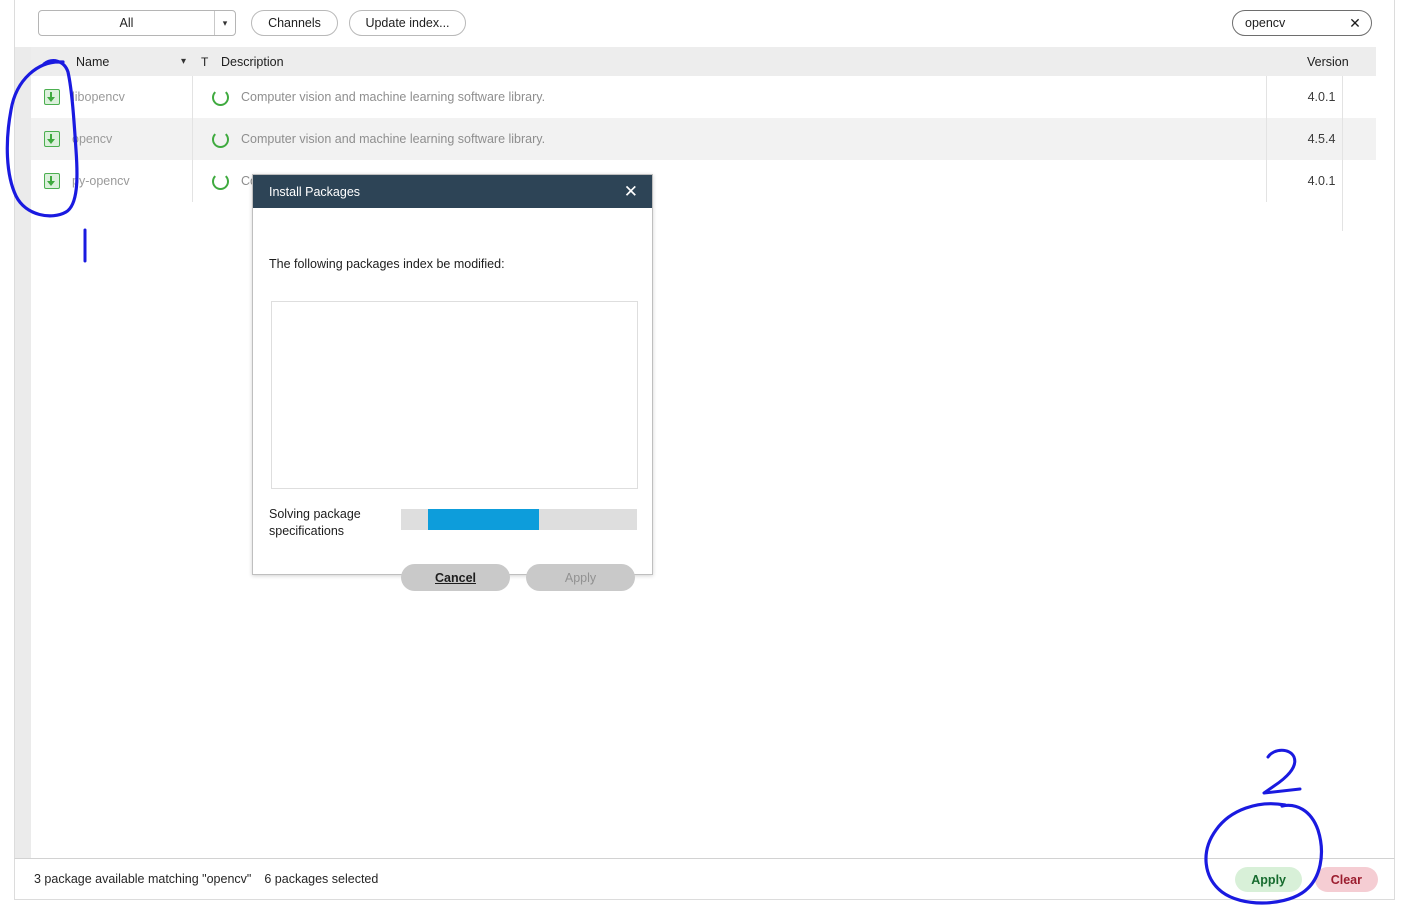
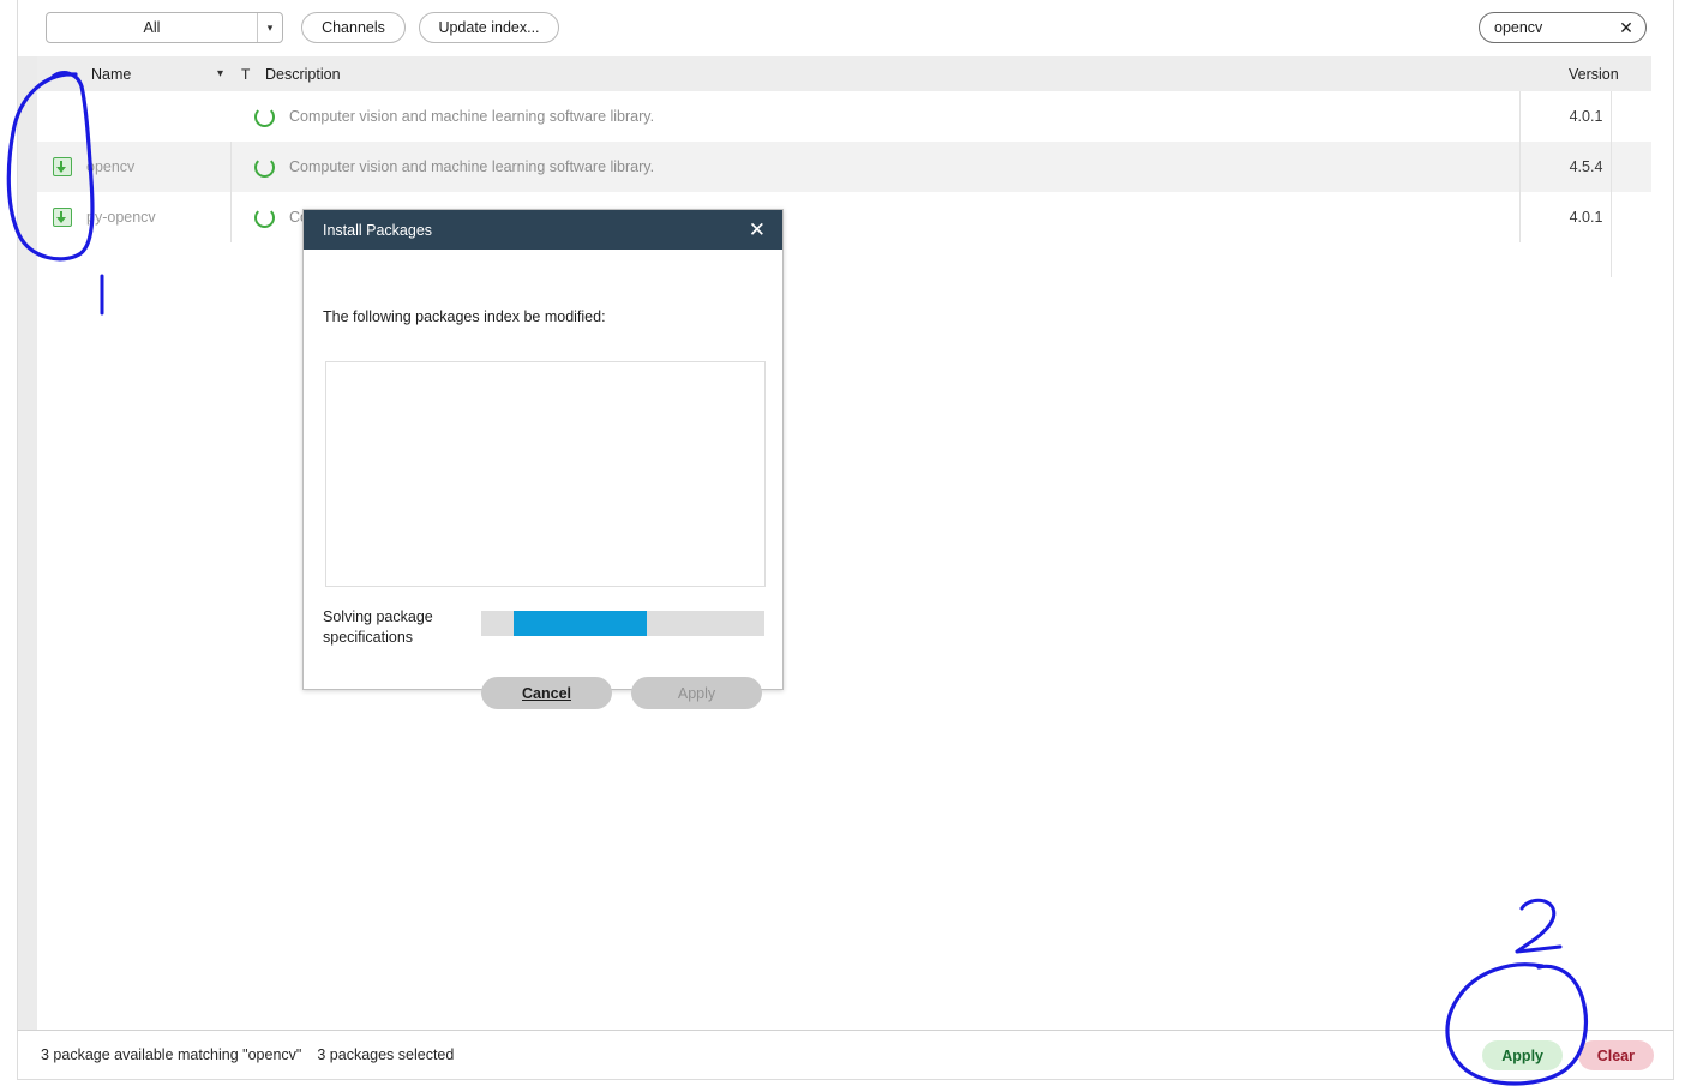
  All
  ▾
  Channels
  Update index...
  opencv
  ✕
  Name
  ▾
  T
  Description
  Version
- libopencv
  Computer vision and machine learning software library.
  4.0.1
  pencv
  Computer vision and machine learning software library.
  4.5.4
  y-opencv
  4.0.1
  3 package available matching "opencv"
- 6 packages selected
+ 3 packages selected
  Apply
  Clear
  Install Packages
  ✕
  The following packages index be modified:
  Solving package specifications
  Cancel
  Apply
